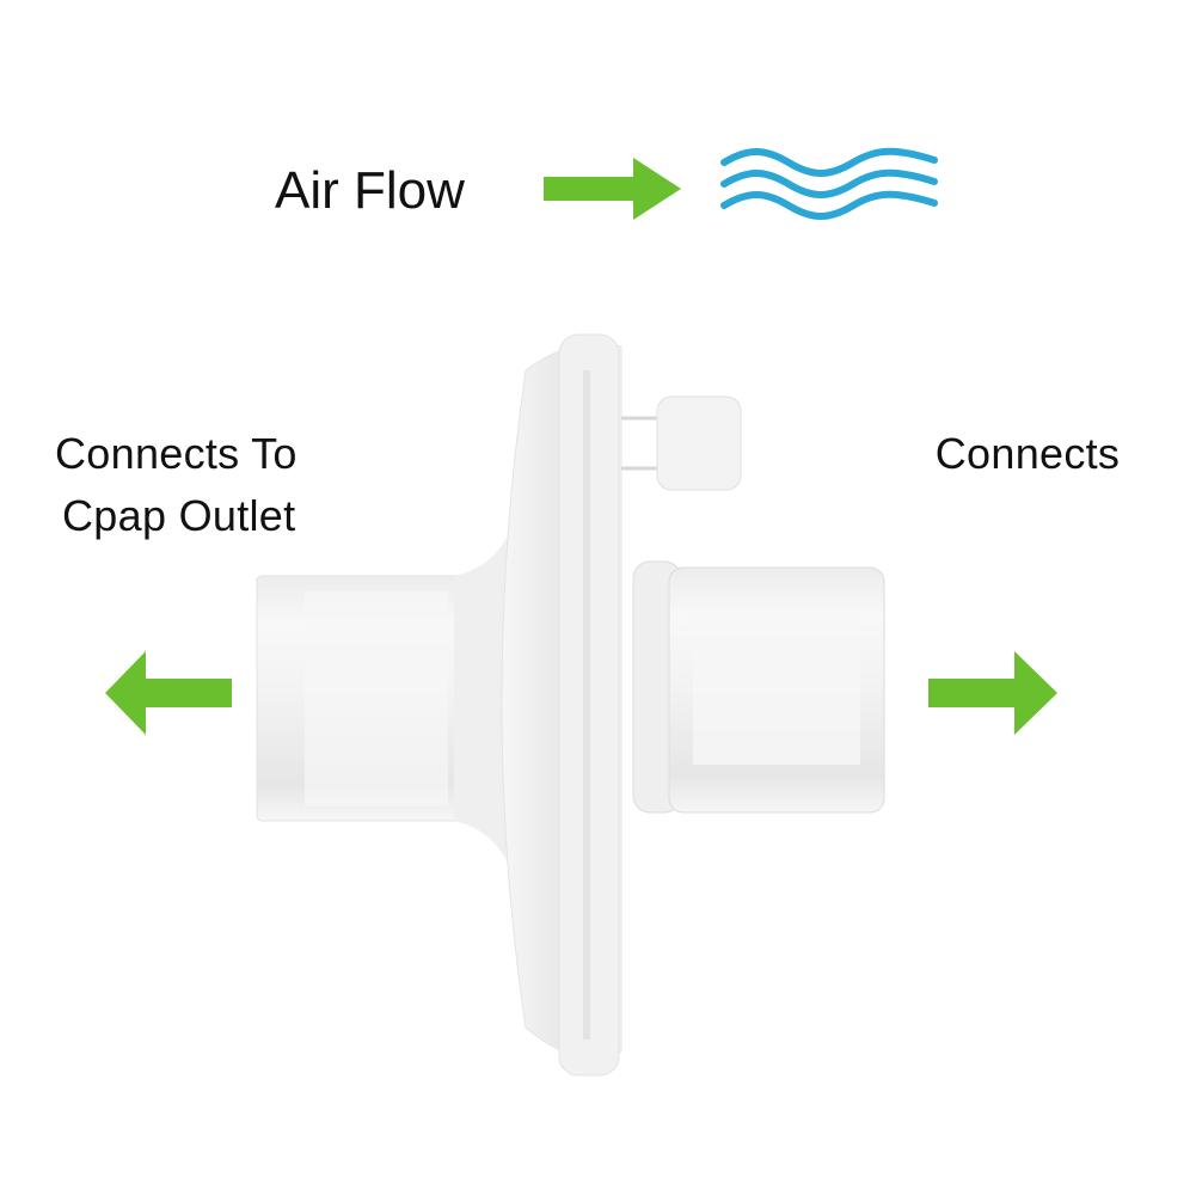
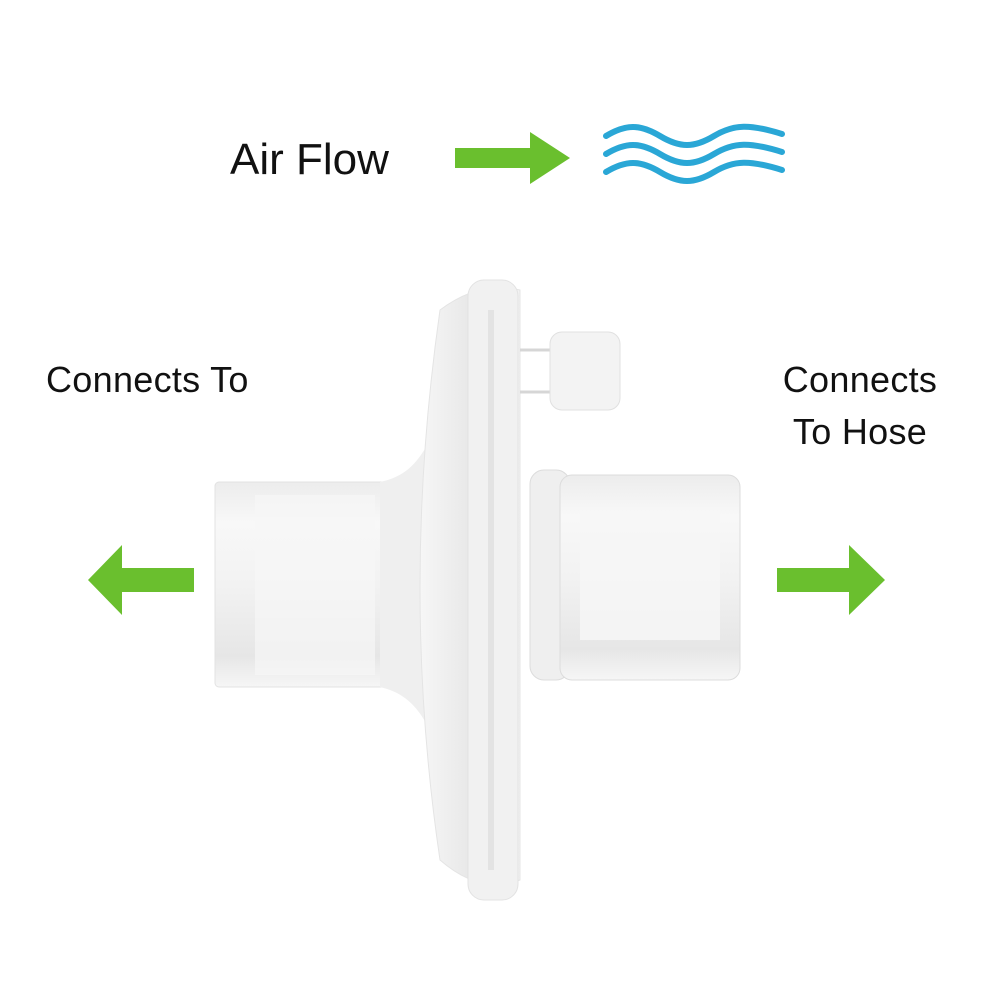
  Air Flow
  Connects To
- Cpap Outlet
  Connects
+ To Hose
